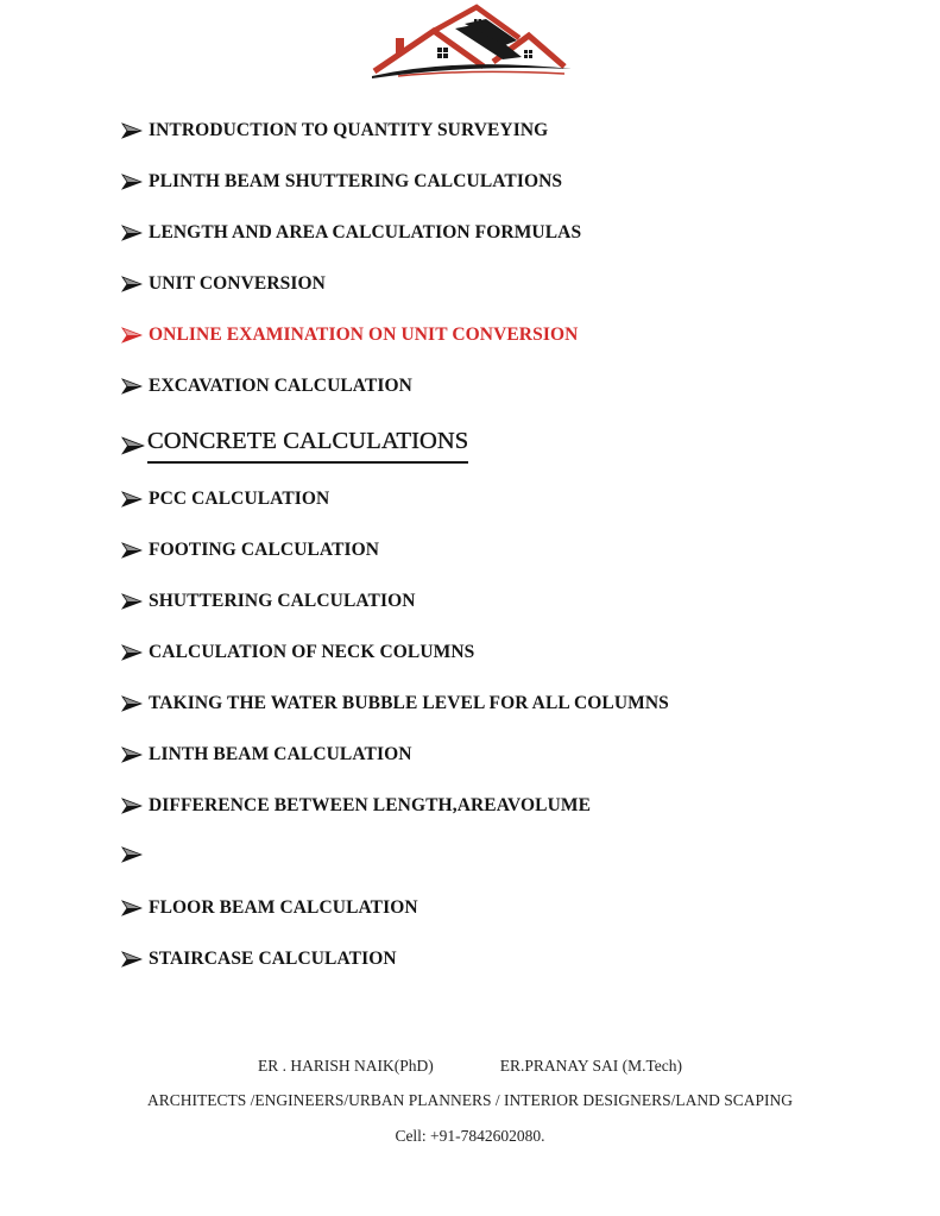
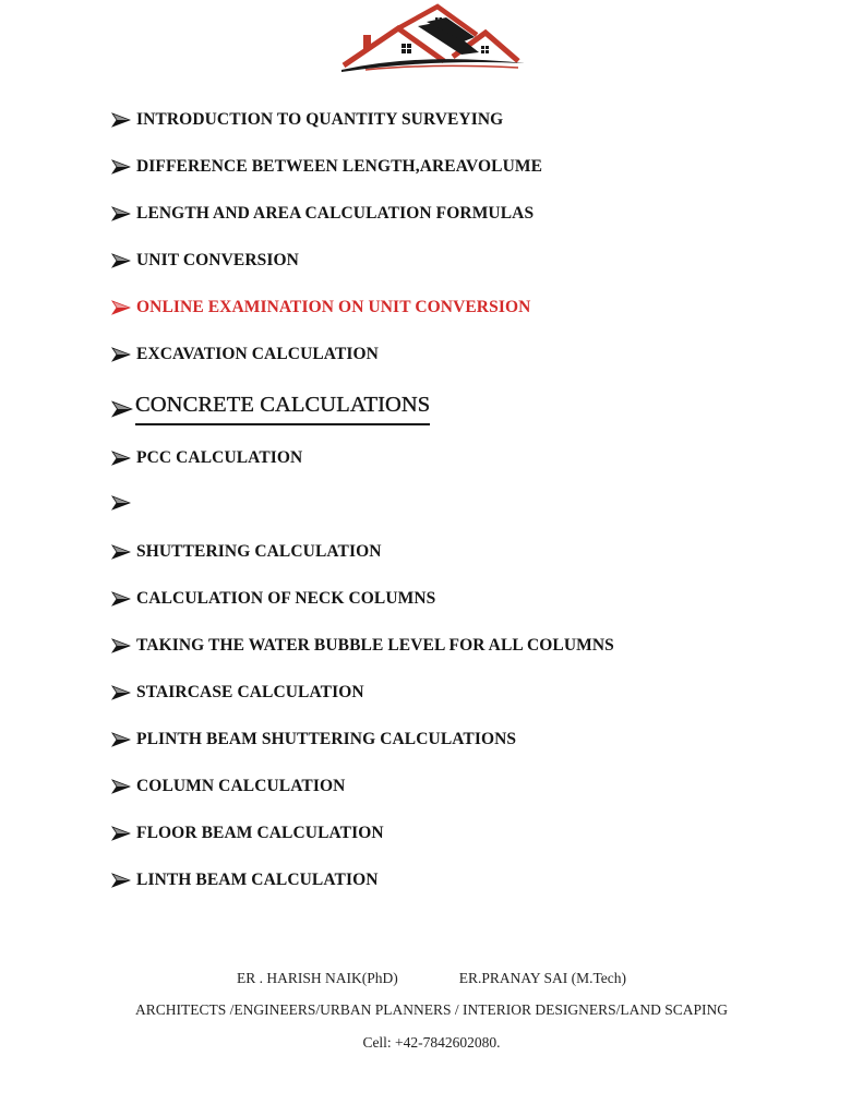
  INTRODUCTION TO QUANTITY SURVEYING
- PLINTH BEAM SHUTTERING CALCULATIONS
+ DIFFERENCE BETWEEN LENGTH,AREAVOLUME
  LENGTH AND AREA CALCULATION FORMULAS
  UNIT CONVERSION
  ONLINE EXAMINATION ON UNIT CONVERSION
  EXCAVATION CALCULATION
  CONCRETE CALCULATIONS
  PCC CALCULATION
- FOOTING CALCULATION
  SHUTTERING CALCULATION
  CALCULATION OF NECK COLUMNS
  TAKING THE WATER BUBBLE LEVEL FOR ALL COLUMNS
- LINTH BEAM CALCULATION
+ STAIRCASE CALCULATION
- DIFFERENCE BETWEEN LENGTH,AREAVOLUME
+ PLINTH BEAM SHUTTERING CALCULATIONS
+ COLUMN CALCULATION
  FLOOR BEAM CALCULATION
- STAIRCASE CALCULATION
+ LINTH BEAM CALCULATION
  ER . HARISH NAIK(PhD) ER.PRANAY SAI (M.Tech)
  ARCHITECTS /ENGINEERS/URBAN PLANNERS / INTERIOR DESIGNERS/LAND SCAPING
- Cell: +91-7842602080.
+ Cell: +42-7842602080.
